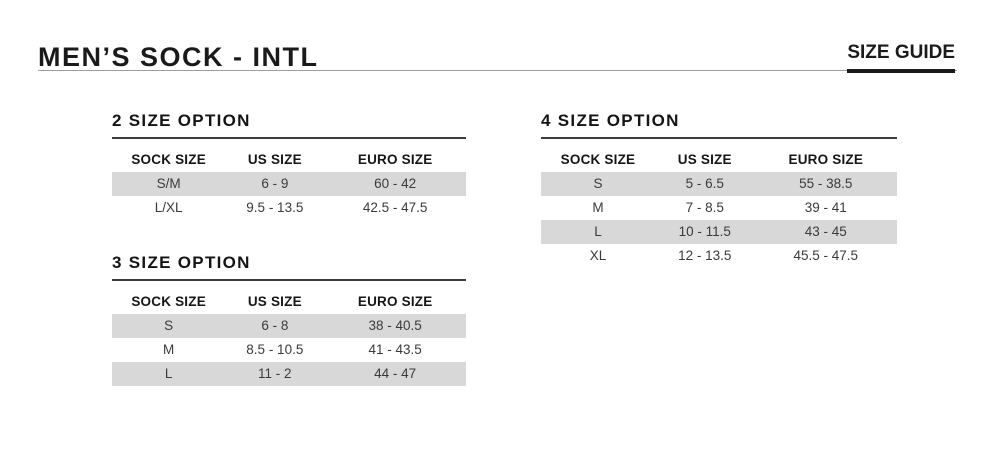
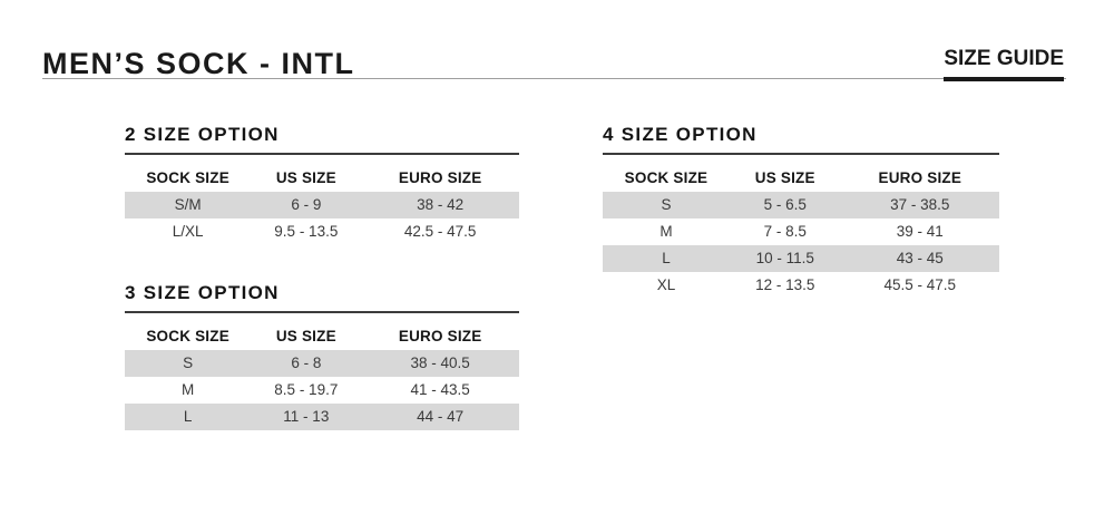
  MEN’S SOCK - INTL
  SIZE GUIDE
  2 SIZE OPTION
  SOCK SIZE
  US SIZE
  EURO SIZE
  S/M
  6 - 9
- 60 - 42
+ 38 - 42
  L/XL
  9.5 - 13.5
  42.5 - 47.5
  3 SIZE OPTION
  SOCK SIZE
  US SIZE
  EURO SIZE
  S
  6 - 8
  38 - 40.5
  M
- 8.5 - 10.5
+ 8.5 - 19.7
  41 - 43.5
  L
- 11 - 2
+ 11 - 13
  44 - 47
  4 SIZE OPTION
  SOCK SIZE
  US SIZE
  EURO SIZE
  S
  5 - 6.5
- 55 - 38.5
+ 37 - 38.5
  M
  7 - 8.5
  39 - 41
  L
  10 - 11.5
  43 - 45
  XL
  12 - 13.5
  45.5 - 47.5
